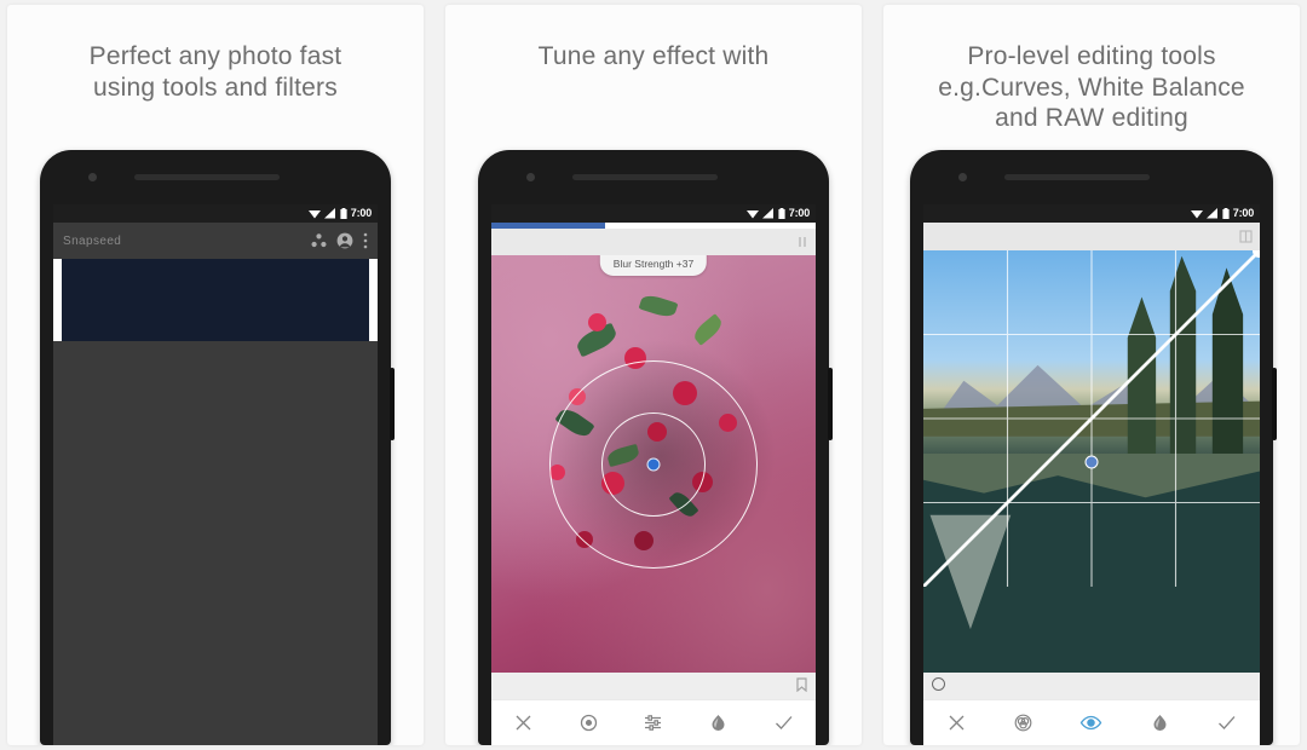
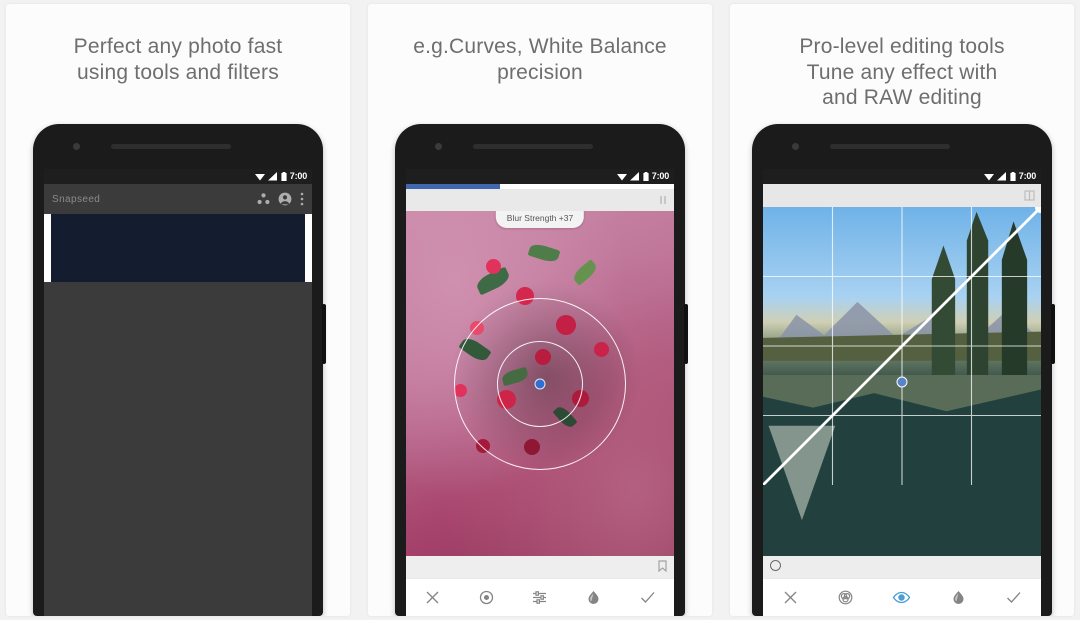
  Perfect any photo fast
  using tools and filters
  7:00
  Snapseed
- Tune any effect with
+ e.g.Curves, White Balance
+ precision
  7:00
  Blur Strength +37
  Pro-level editing tools
- e.g.Curves, White Balance
+ Tune any effect with
  and RAW editing
  7:00
